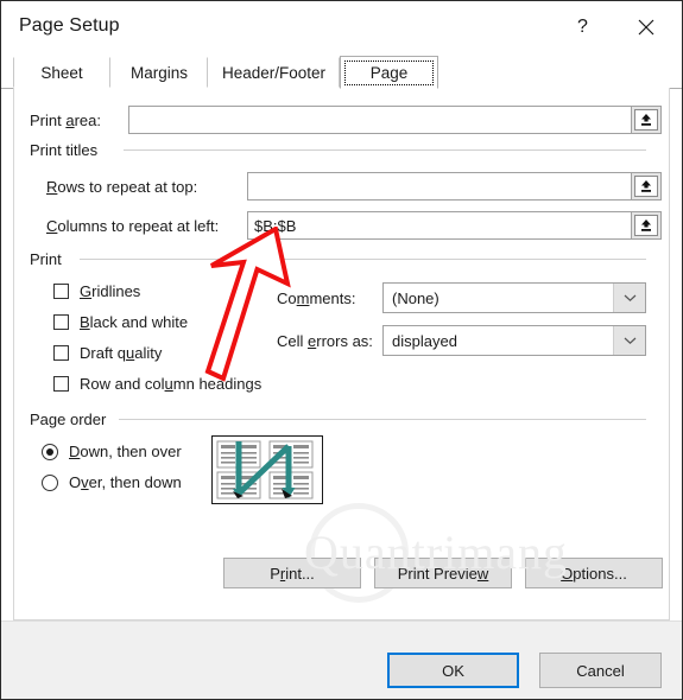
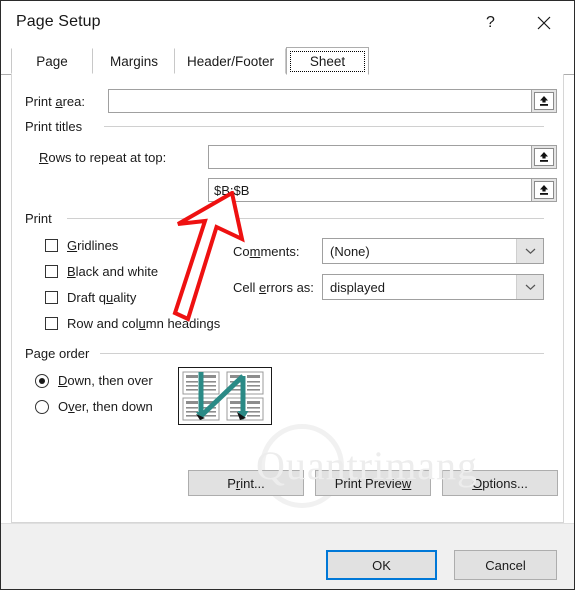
  Page Setup
  ?
- Sheet
+ Page
  Margins
  Header/Footer
- Page
+ Sheet
  Quantrimang
  Print area:
  Print titles
  Rows to repeat at top:
- Columns to repeat at left:
  $B:$B
  Print
  Gridlines
  Black and white
  Draft quality
  Row and column headings
  Comments:
  (None)
  Cell errors as:
  displayed
  Page order
  Down, then over
  Over, then down
  Print...
  Print Preview
  Options...
  OK
  Cancel
